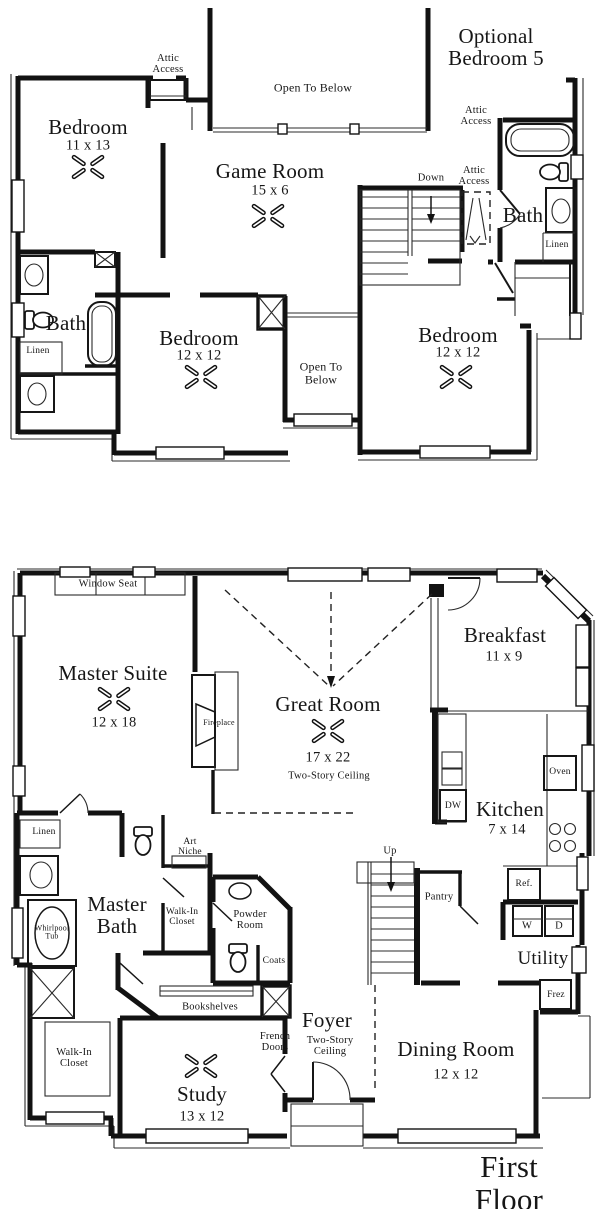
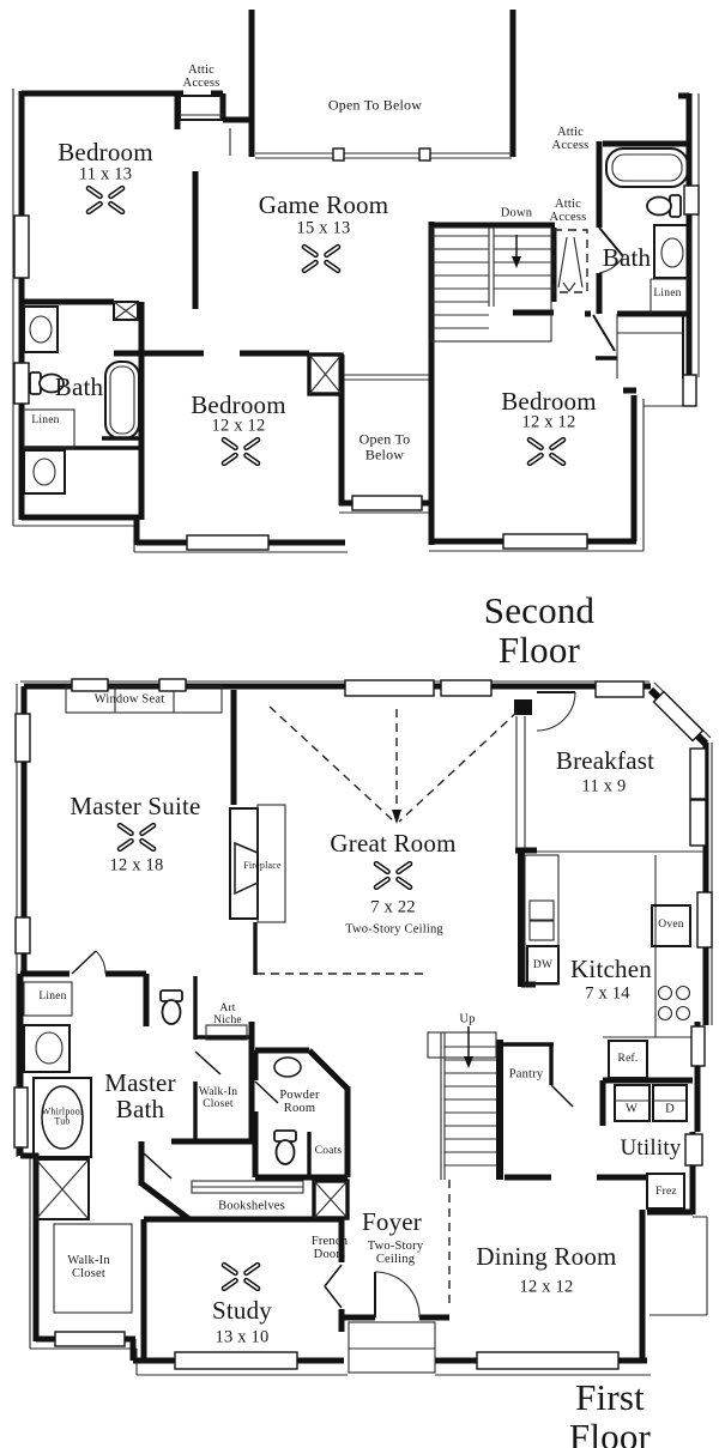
  Attic
  Access
- Optional
- Bedroom 5
  Open To Below
  Bedroom
  11 x 13
  Game Room
- 15 x 6
+ 15 x 13
  Down
  Attic
  Access
  Attic
  Access
  Bath
  Linen
  Bath
  Linen
  Bedroom
  12 x 12
  Open To
  Below
  Bedroom
  12 x 12
+ Second Floor
  Window Seat
  Master Suite
  12 x 18
  Fireplace
  Great Room
- 17 x 22
+ 7 x 22
  Two-Story Ceiling
  Breakfast
  11 x 9
  Kitchen
  7 x 14
  DW
  Oven
  Ref.
  W
  D
  Utility
  Frez
  Pantry
  Up
  Linen
  Art
  Niche
  Master
  Bath
  Whirlpool
  Tub
  Walk-In
  Closet
  Powder
  Room
  Coats
  Bookshelves
  French
  Doors
  Walk-In
  Closet
  Study
- 13 x 12
+ 13 x 10
  Foyer
  Two-Story
  Ceiling
  Dining Room
  12 x 12
  First Floor
